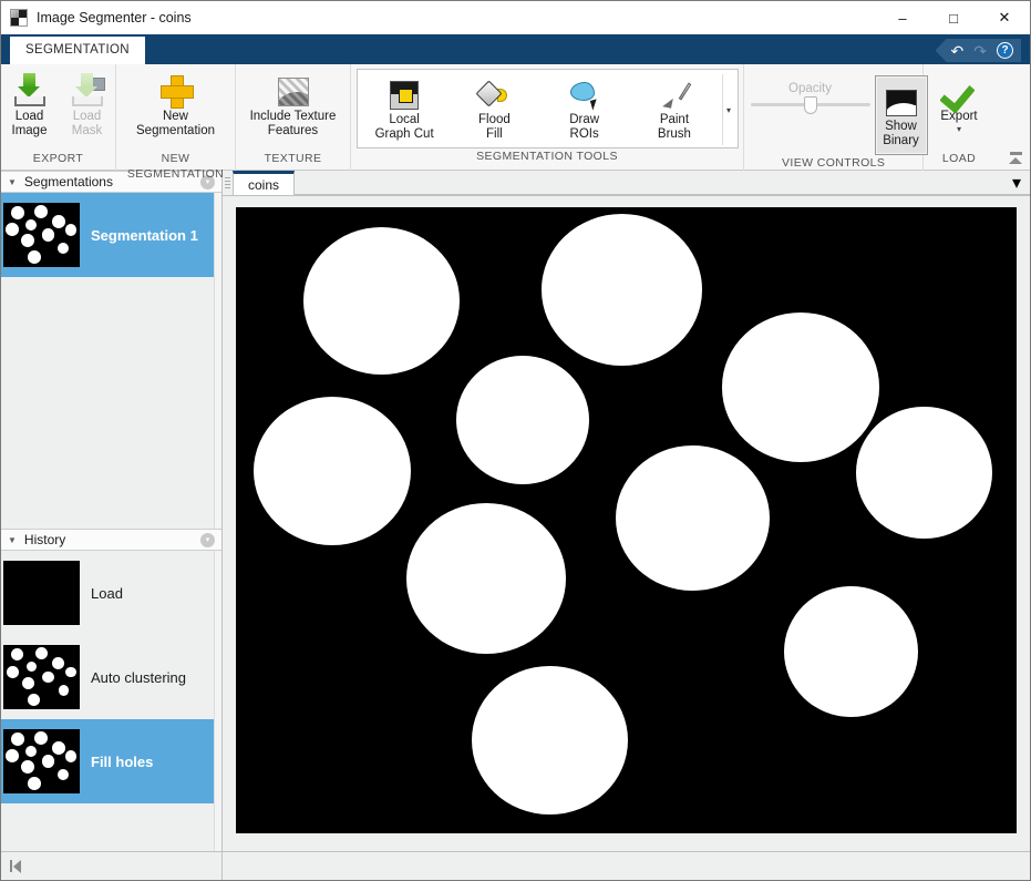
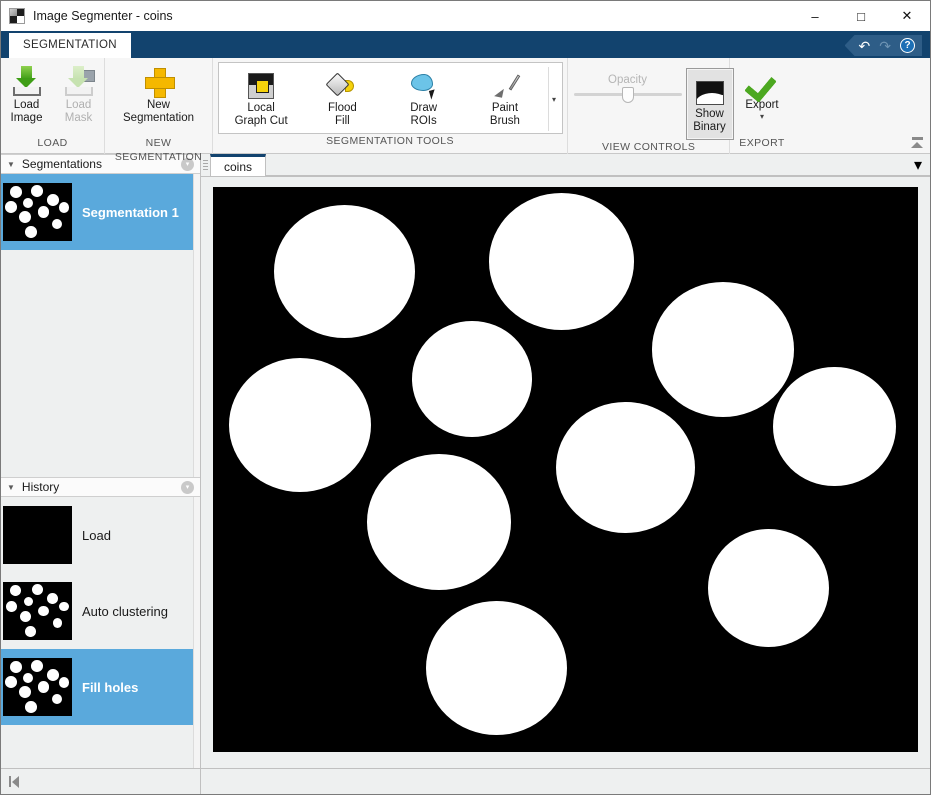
  Image Segmenter - coins
  –
  □
  ✕
  SEGMENTATION
  ↶
  ↷
  ?
  Load
  Image
  Load
  Mask
- EXPORT
+ LOAD
  New
  Segmentation
  NEW SEGMENTATION
- Include Texture
- Features
- TEXTURE
  Local
  Graph Cut
  Flood
  Fill
  Draw
  ROIs
  Paint
  Brush
  ▾
  SEGMENTATION TOOLS
  Opacity
  Show
  Binary
  VIEW CONTROLS
  Export
  ▾
- LOAD
+ EXPORT
  ▼
  Segmentations
  Segmentation 1
  ▼
  History
  Load
  Auto clustering
  Fill holes
  coins
  ▾
